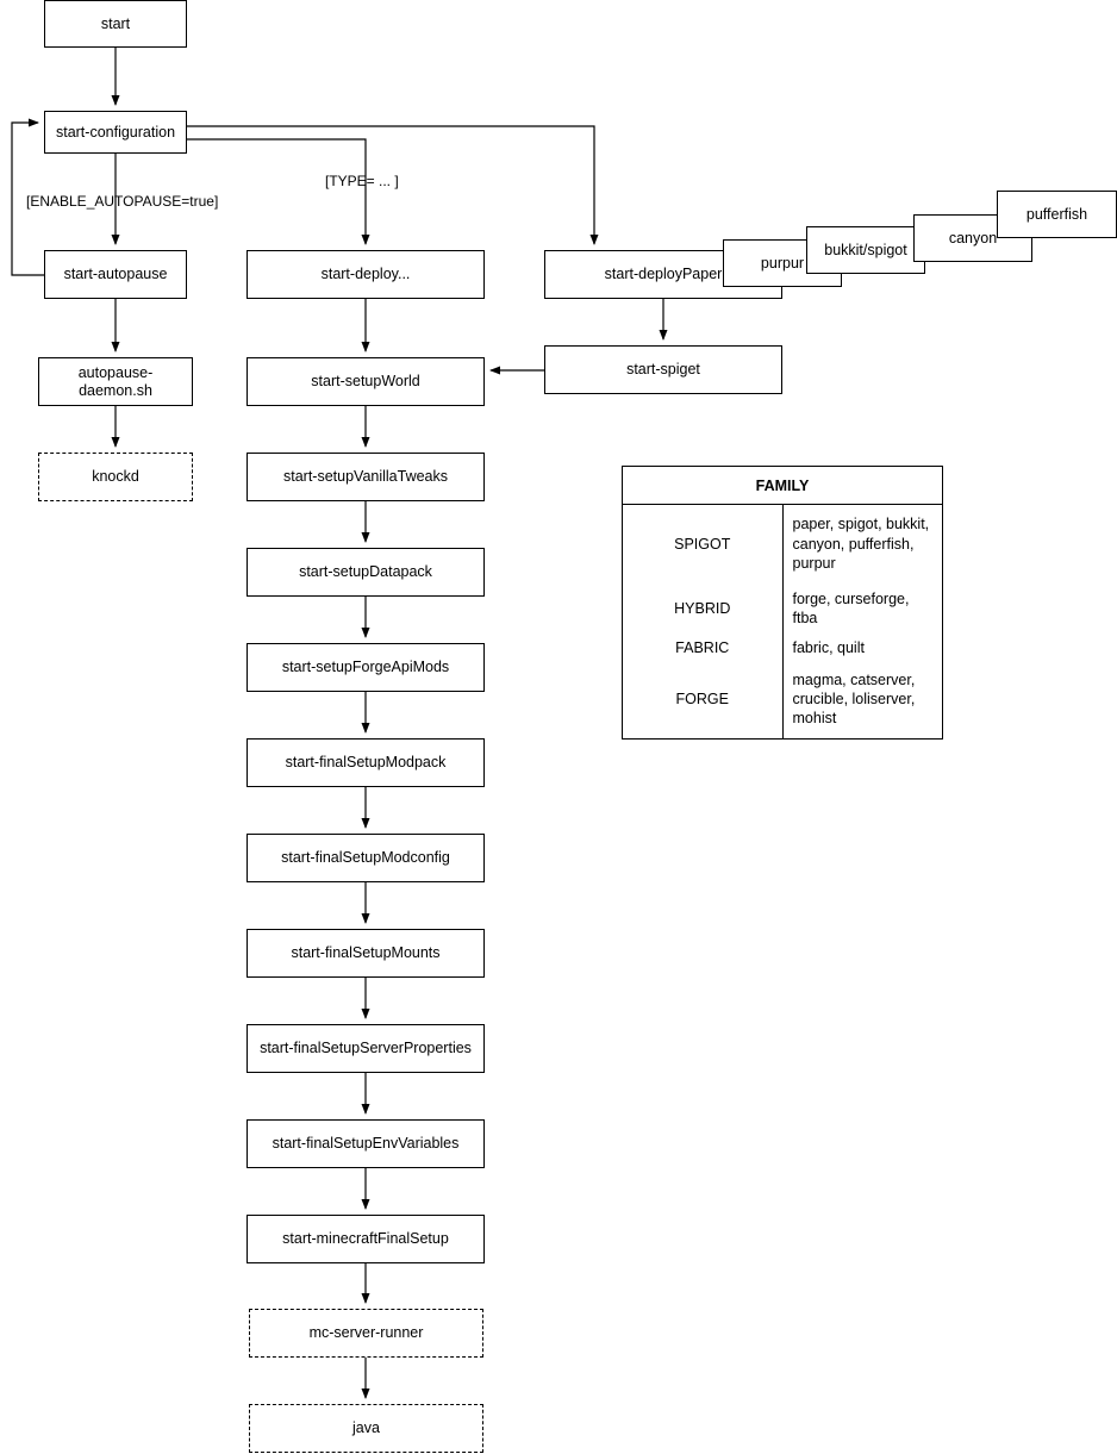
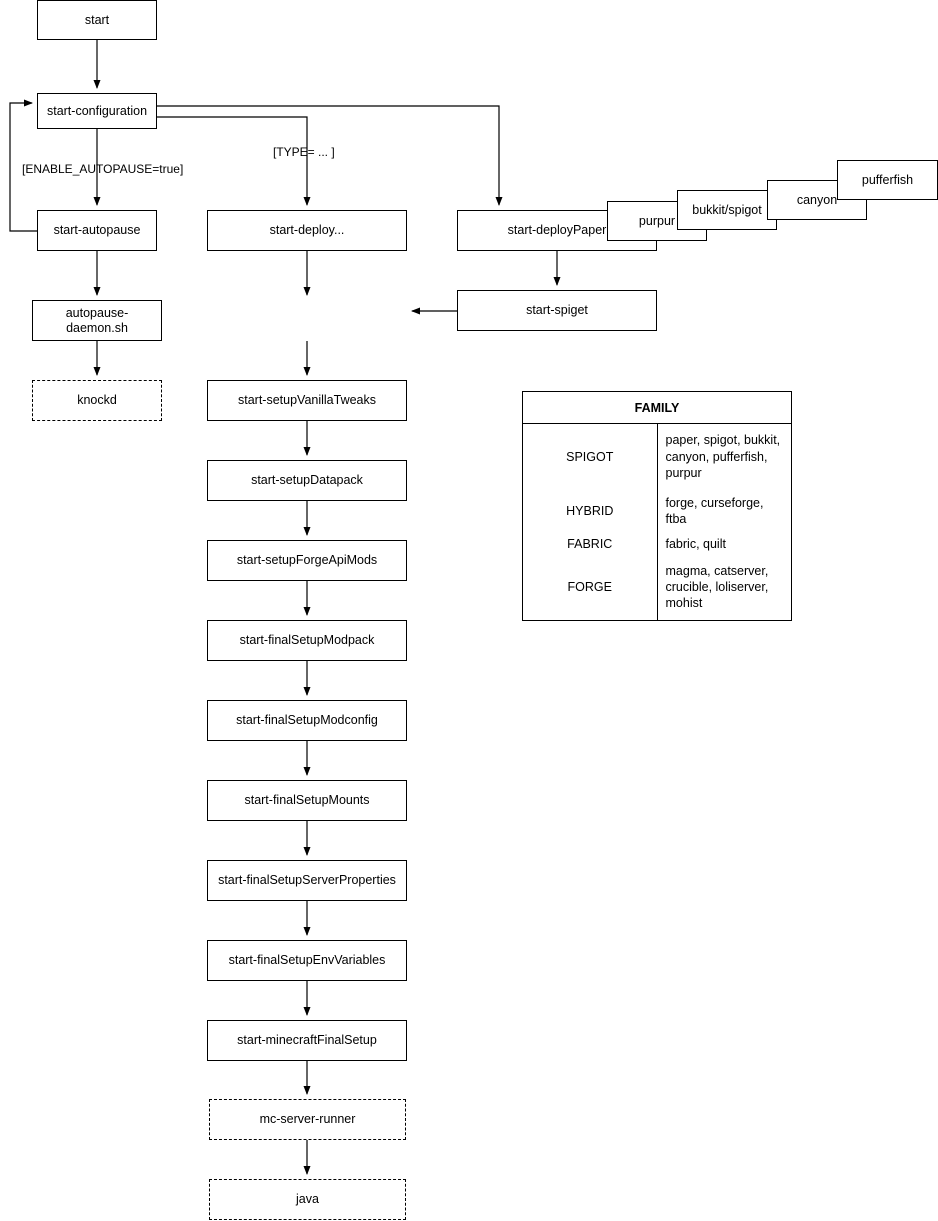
  start
  start-configuration
  start-autopause
  autopause-daemon.sh
  knockd
  start-deploy...
  start-deployPaper
  purpur
  bukkit/spigot
  canyon
  pufferfish
  start-spiget
- start-setupWorld
  start-setupVanillaTweaks
  start-setupDatapack
  start-setupForgeApiMods
  start-finalSetupModpack
  start-finalSetupModconfig
  start-finalSetupMounts
  start-finalSetupServerProperties
  start-finalSetupEnvVariables
  start-minecraftFinalSetup
  mc-server-runner
  java
  [ENABLE_AUTOPAUSE=true]
  [TYPE= ... ]
  FAMILY
  SPIGOT	paper, spigot, bukkit, canyon, pufferfish, purpur
  HYBRID	forge, curseforge, ftba
  FABRIC	fabric, quilt
  FORGE	magma, catserver, crucible, loliserver, mohist
